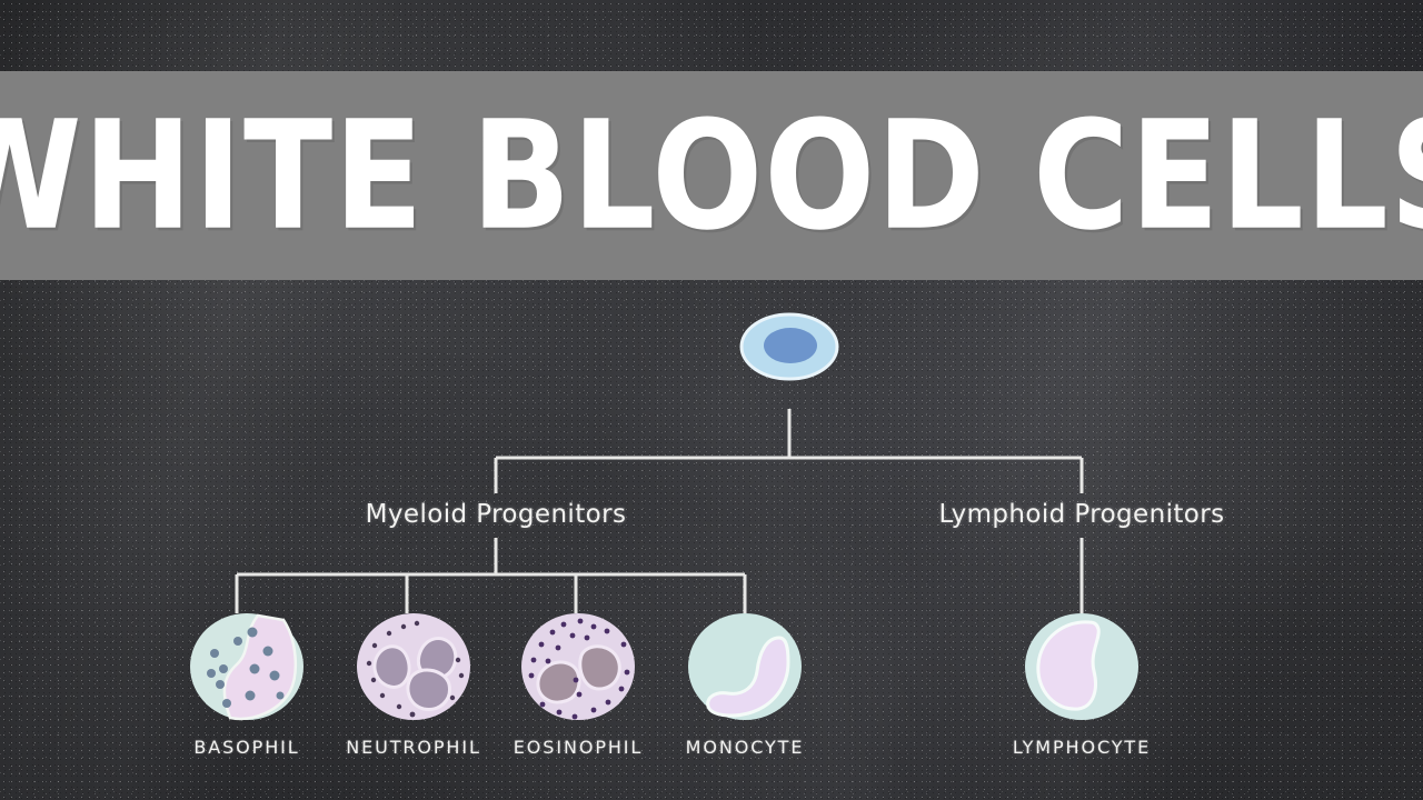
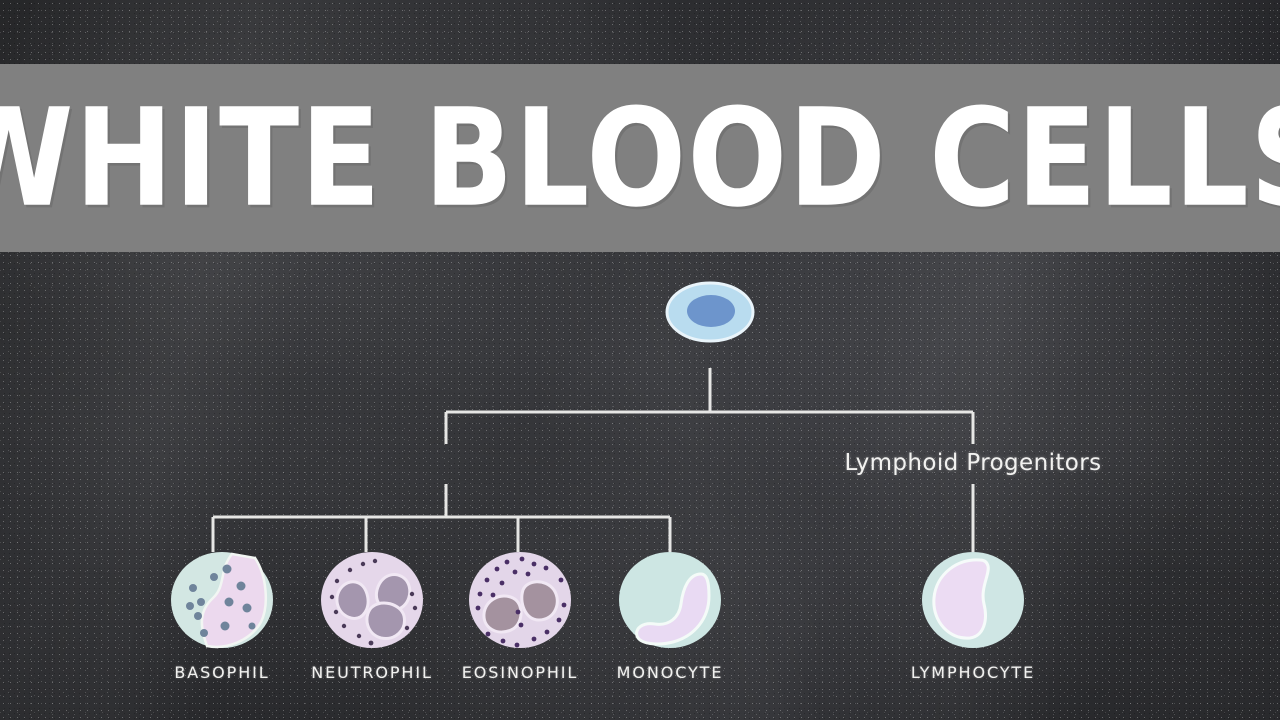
  WHITE BLOOD CELL
- Myeloid Progenitors
  Lymphoid Progenitors
  BASOPHIL
  NEUTROPHIL
  EOSINOPHIL
  MONOCYTE
  LYMPHOCYTE
